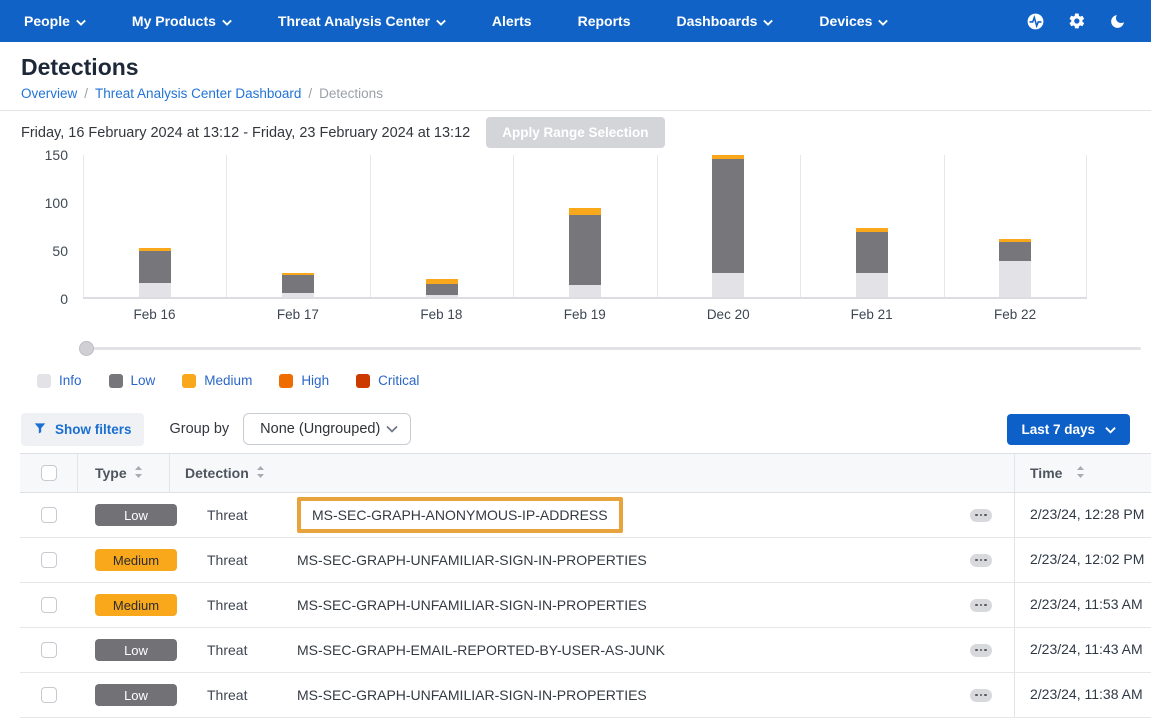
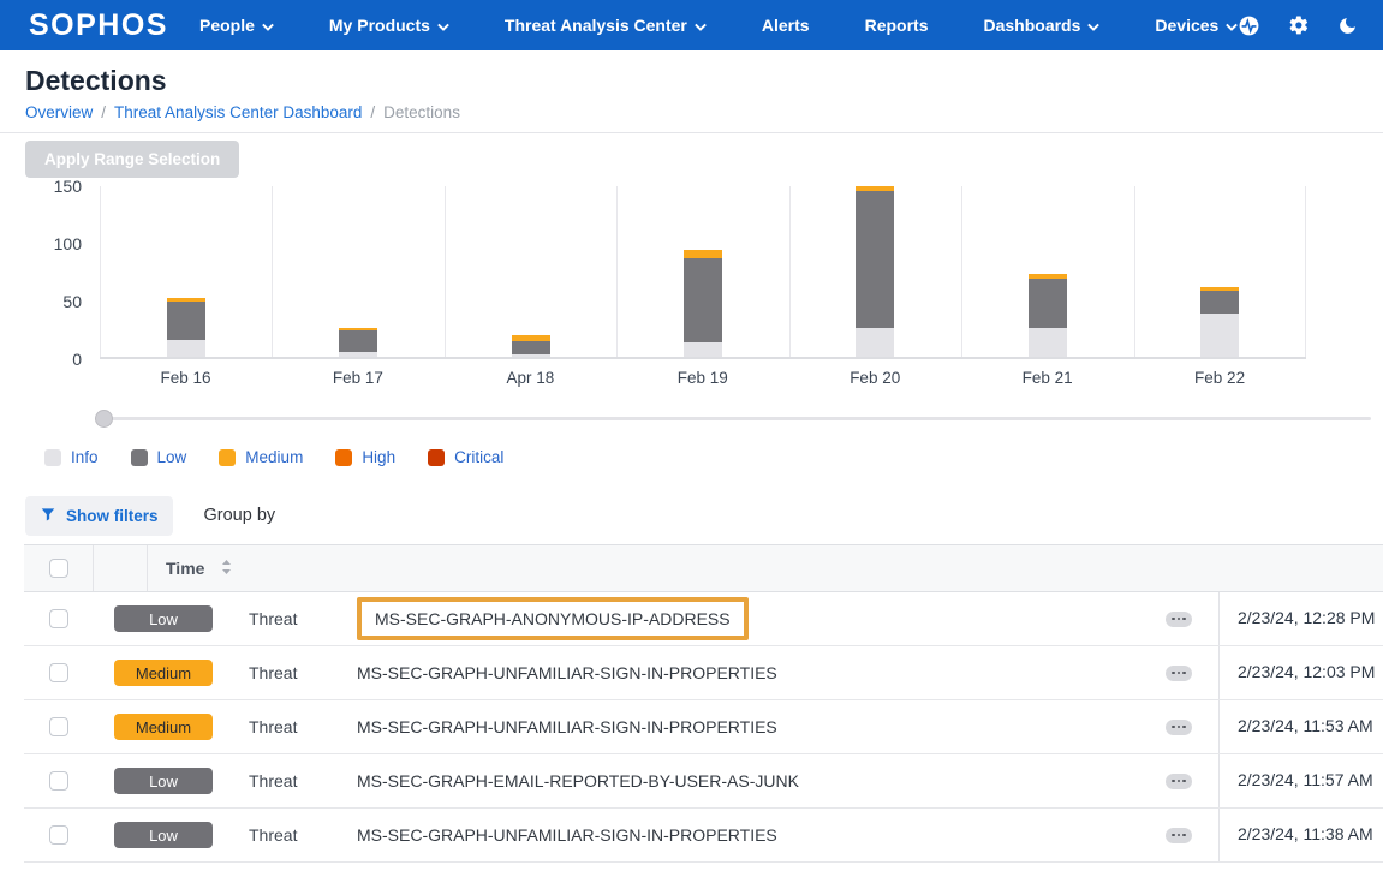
+ SOPHOS
  People
  My Products
  Threat Analysis Center
  Alerts
  Reports
  Dashboards
  Devices
  Detections
  Overview
  /
  Threat Analysis Center Dashboard
  /
  Detections
- Friday, 16 February 2024 at 13:12 - Friday, 23 February 2024 at 13:12
  Apply Range Selection
  0
  50
  100
  150
  Feb 16
  Feb 17
- Feb 18
+ Apr 18
  Feb 19
- Dec 20
+ Feb 20
  Feb 21
  Feb 22
  Info
  Low
  Medium
  High
  Critical
  Show filters
  Group by
- None (Ungrouped)
- Last 7 days
- Type
- Detection
  Time
  Low
  Threat
  MS-SEC-GRAPH-ANONYMOUS-IP-ADDRESS
  2/23/24, 12:28 PM
  Medium
  Threat
  MS-SEC-GRAPH-UNFAMILIAR-SIGN-IN-PROPERTIES
- 2/23/24, 12:02 PM
+ 2/23/24, 12:03 PM
  Medium
  Threat
  MS-SEC-GRAPH-UNFAMILIAR-SIGN-IN-PROPERTIES
  2/23/24, 11:53 AM
  Low
  Threat
  MS-SEC-GRAPH-EMAIL-REPORTED-BY-USER-AS-JUNK
- 2/23/24, 11:43 AM
+ 2/23/24, 11:57 AM
  Low
  Threat
  MS-SEC-GRAPH-UNFAMILIAR-SIGN-IN-PROPERTIES
  2/23/24, 11:38 AM
